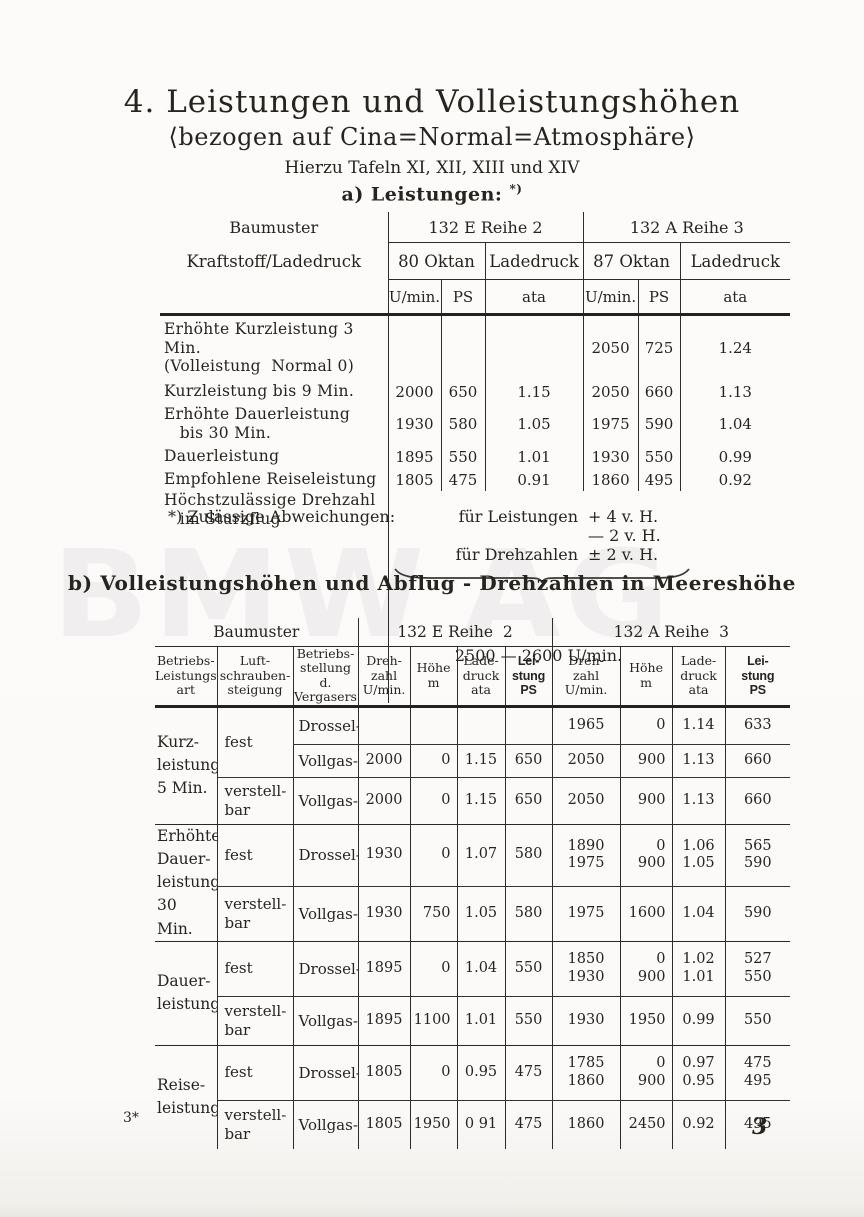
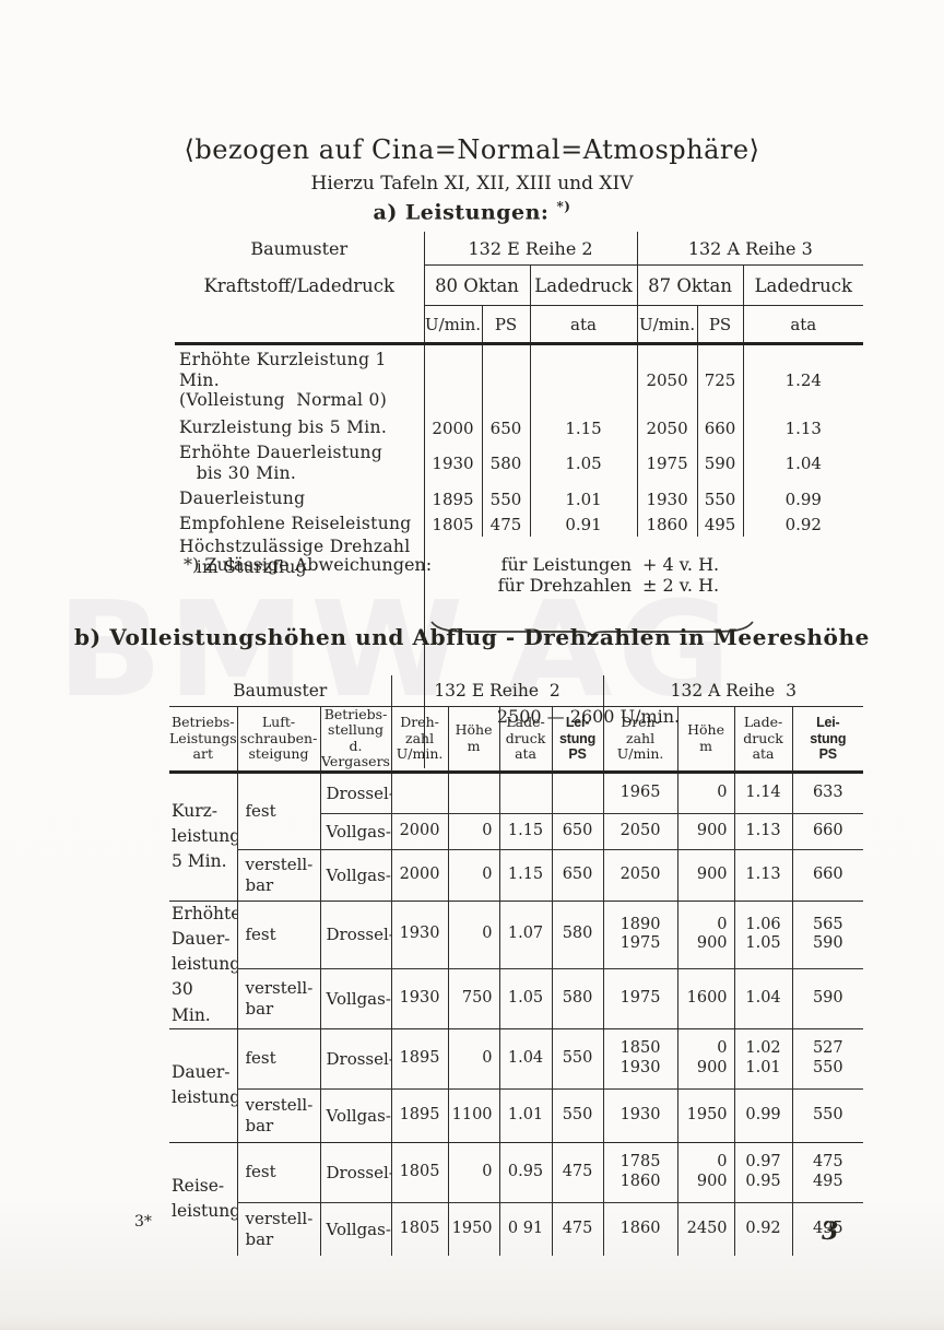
  BMW AG
- 4. Leistungen und Volleistungshöhen
  ⟨bezogen auf Cina=Normal=Atmosphäre⟩
  Hierzu Tafeln XI, XII, XIII und XIV
  a) Leistungen: *)
  Baumuster	132 E Reihe 2	132 A Reihe 3
  Kraftstoff/Ladedruck	80 Oktan	Ladedruck	87 Oktan	Ladedruck
  	U/min.	PS	ata	U/min.	PS	ata
- Erhöhte Kurzleistung 3 Min. (Volleistung Normal 0)				2050	725	1.24
+ Erhöhte Kurzleistung 1 Min. (Volleistung Normal 0)				2050	725	1.24
- Kurzleistung bis 9 Min.	2000	650	1.15	2050	660	1.13
+ Kurzleistung bis 5 Min.	2000	650	1.15	2050	660	1.13
  Erhöhte Dauerleistung bis 30 Min.	1930	580	1.05	1975	590	1.04
  Dauerleistung	1895	550	1.01	1930	550	0.99
  Empfohlene Reiseleistung	1805	475	0.91	1860	495	0.92
  Höchstzulässige Drehzahl im Sturzflug	2500 — 2600 U/min.
  *) Zulässige Abweichungen:
  für Leistungen
  + 4 v. H.
- — 2 v. H.
  für Drehzahlen
  ± 2 v. H.
  b) Volleistungshöhen und Abflug - Drehzahlen in Meereshöhe
  Baumuster	132 E Reihe 2	132 A Reihe 3
  Betriebs- Leistungs art	Luft- schrauben- steigung	Betriebs- stellung d. Vergasers	Dreh- zahl U/min.	Höhe m	Lade- druck ata	Lei- stung PS	Dreh- zahl U/min.	Höhe m	Lade- druck ata	Lei- stung PS
  Kurz- leistung 5 Min.	fest	Drossel					1965	0	1.14	633
  Vollgas-	2000	0	1.15	650	2050	900	1.13	660
  verstell- bar	Vollgas-	2000	0	1.15	650	2050	900	1.13	660
  Erhöhte Dauer- leistung 30 Min.	fest	Drossel	1930	0	1.07	580	1890 1975	0 900	1.06 1.05	565 590
  verstell- bar	Vollgas-	1930	750	1.05	580	1975	1600	1.04	590
  Dauer- leistung	fest	Drossel	1895	0	1.04	550	1850 1930	0 900	1.02 1.01	527 550
  verstell- bar	Vollgas-	1895	1100	1.01	550	1930	1950	0.99	550
  Reise- leistung	fest	Drossel	1805	0	0.95	475	1785 1860	0 900	0.97 0.95	475 495
  verstell- bar	Vollgas-	1805	1950	0 91	475	1860	2450	0.92	495
  3*
  3
